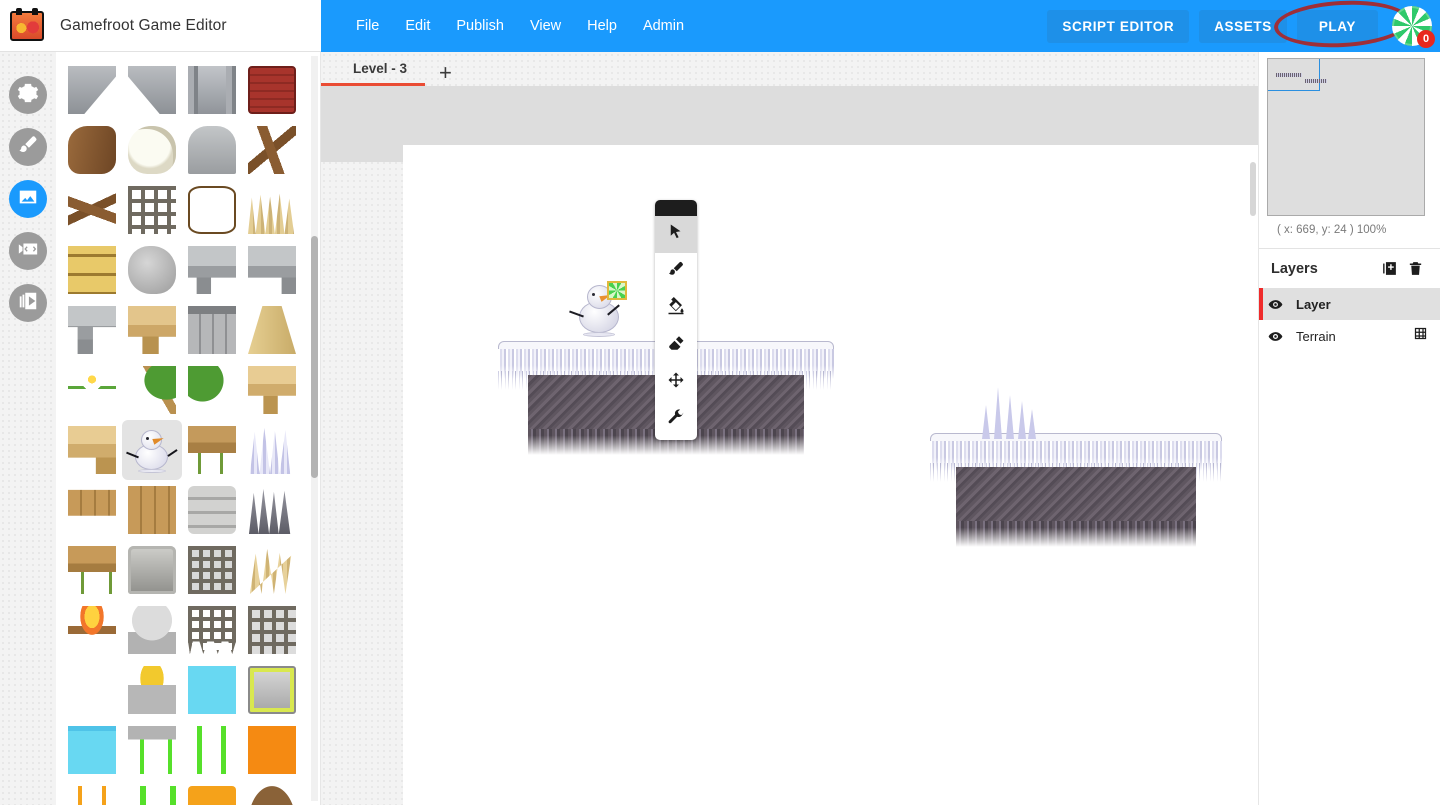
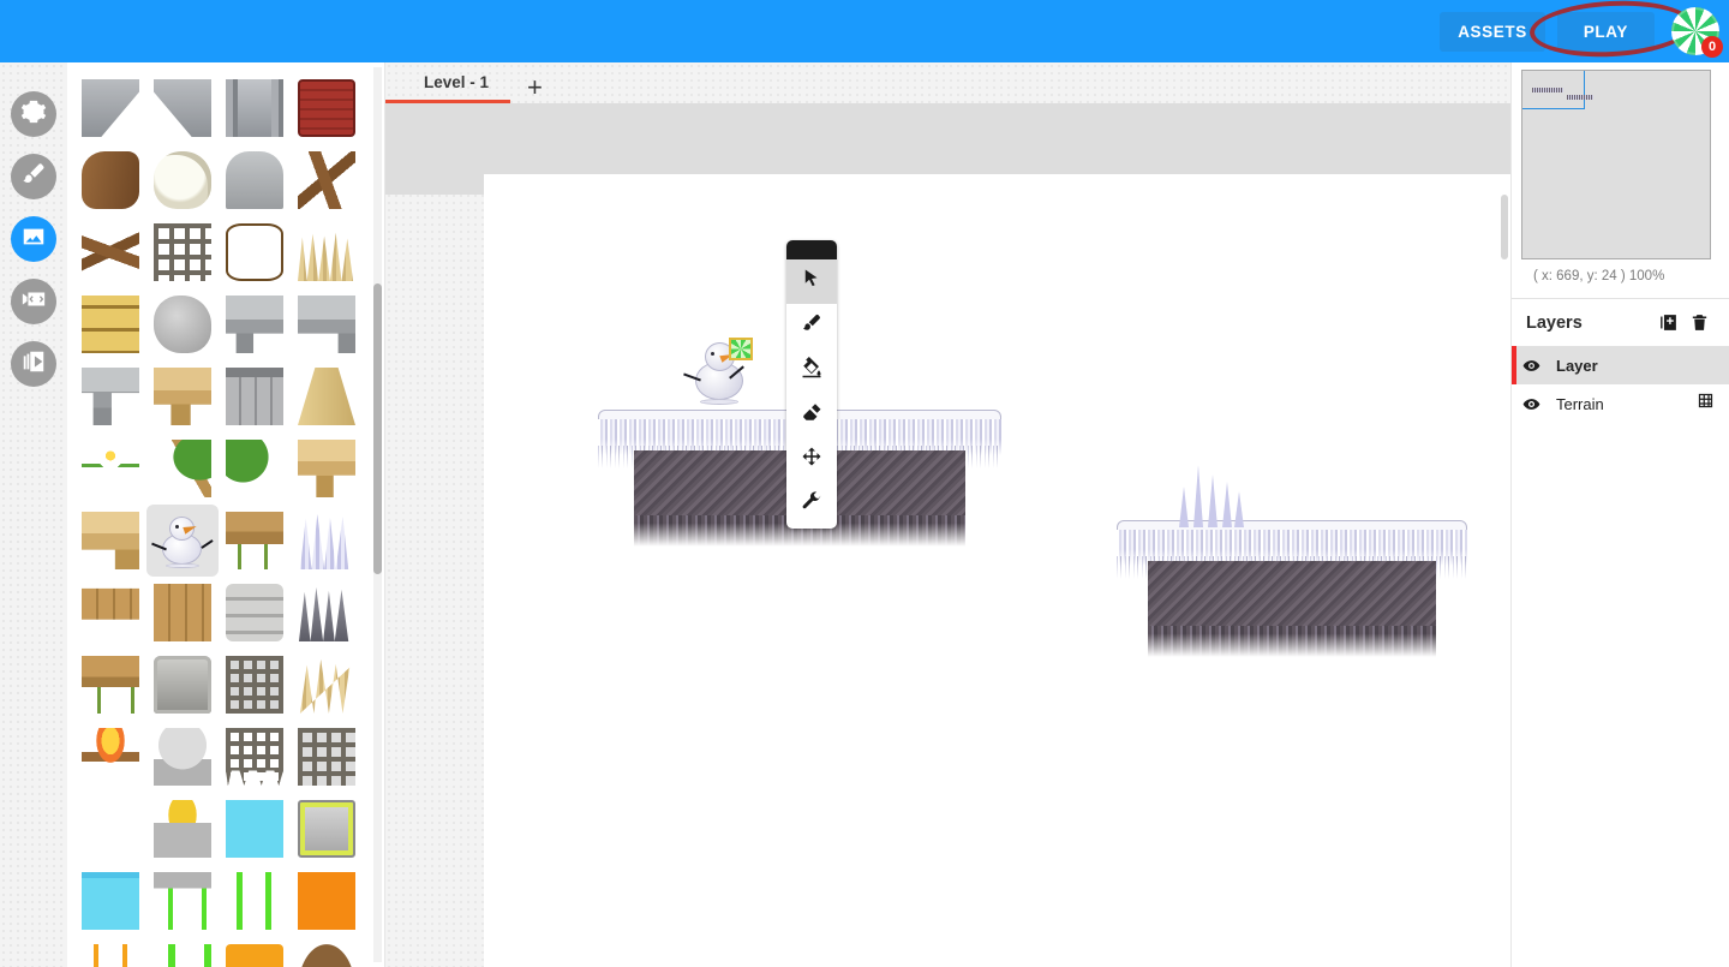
- Gamefroot Game Editor
- File
- Edit
- Publish
- View
- Help
- Admin
- SCRIPT EDITOR
  ASSETS
  PLAY
  0
- Level - 3
+ Level - 1
  +
  ( x: 669, y: 24 ) 100%
  Layers
  Layer
  Terrain
